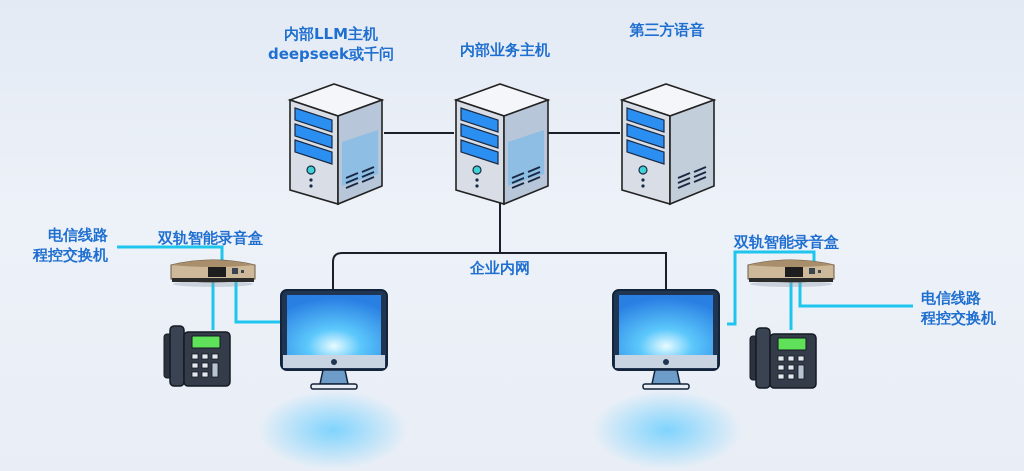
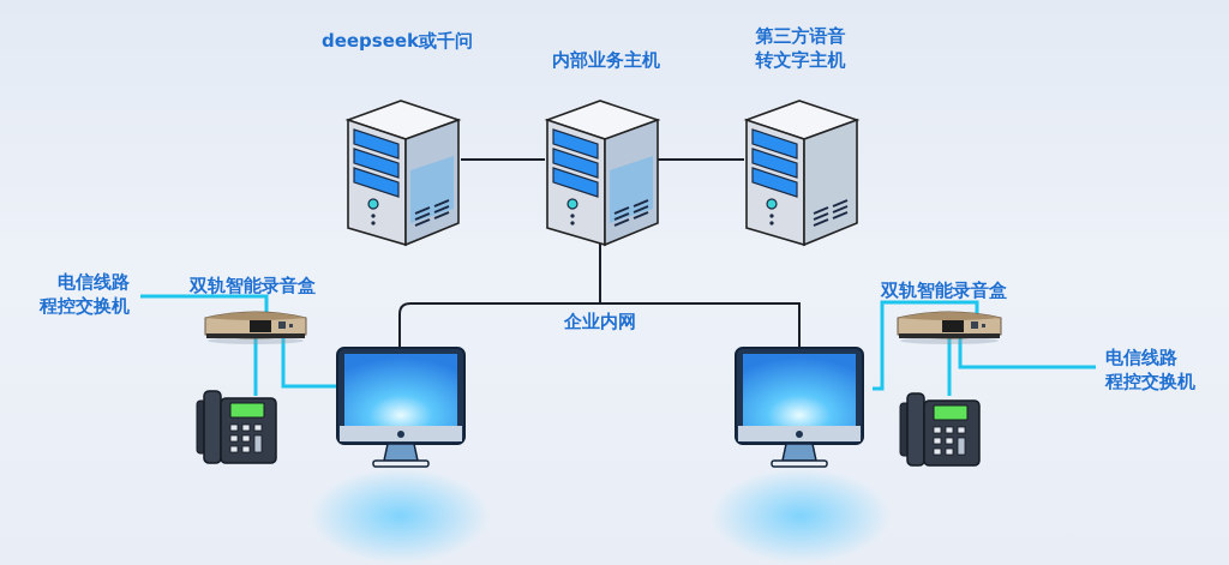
- 内部LLM主机
  deepseek或千问
  内部业务主机
  第三方语音
+ 转文字主机
  企业内网
  电信线路
  程控交换机
  双轨智能录音盒
  双轨智能录音盒
  电信线路
  程控交换机
